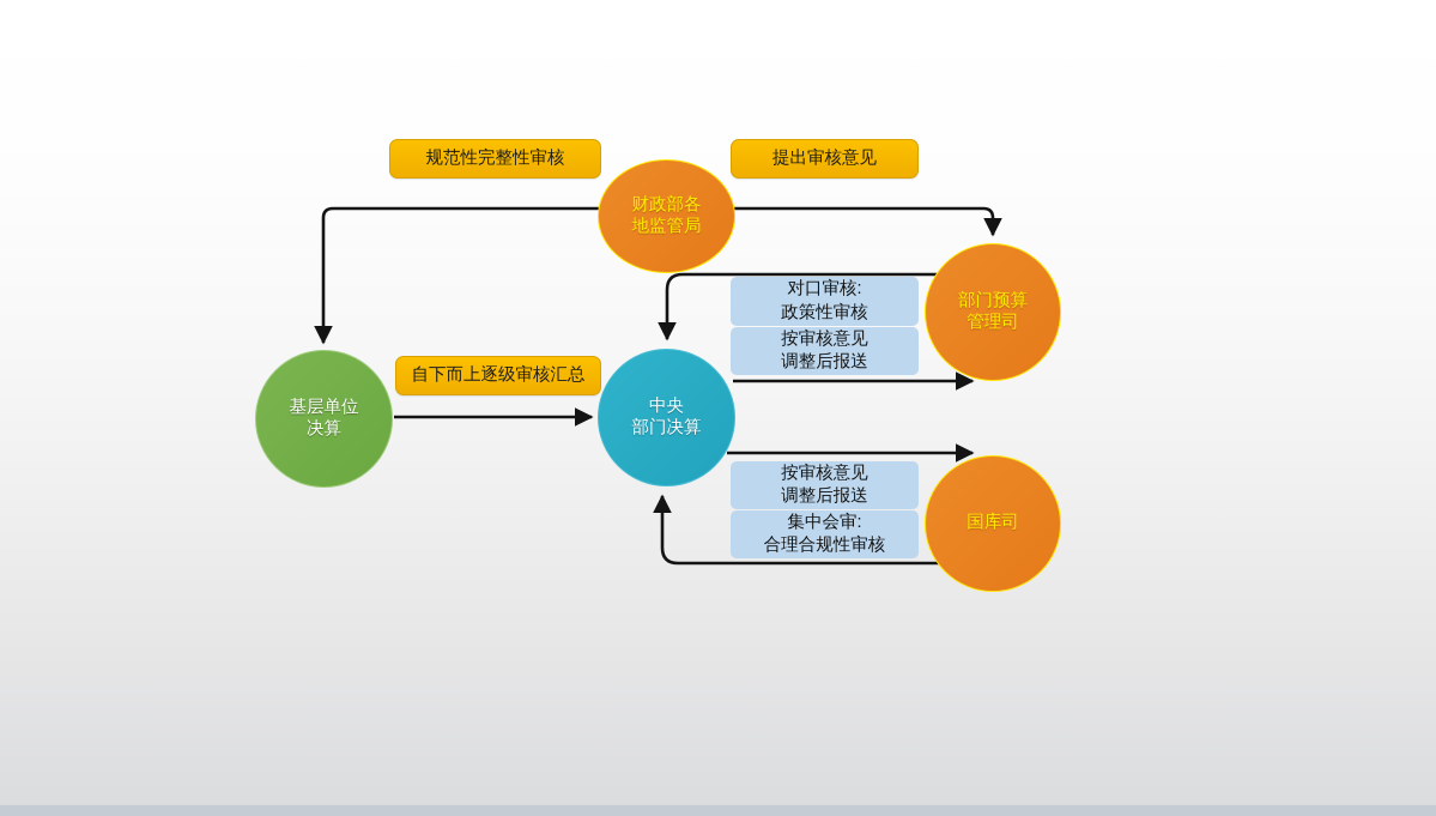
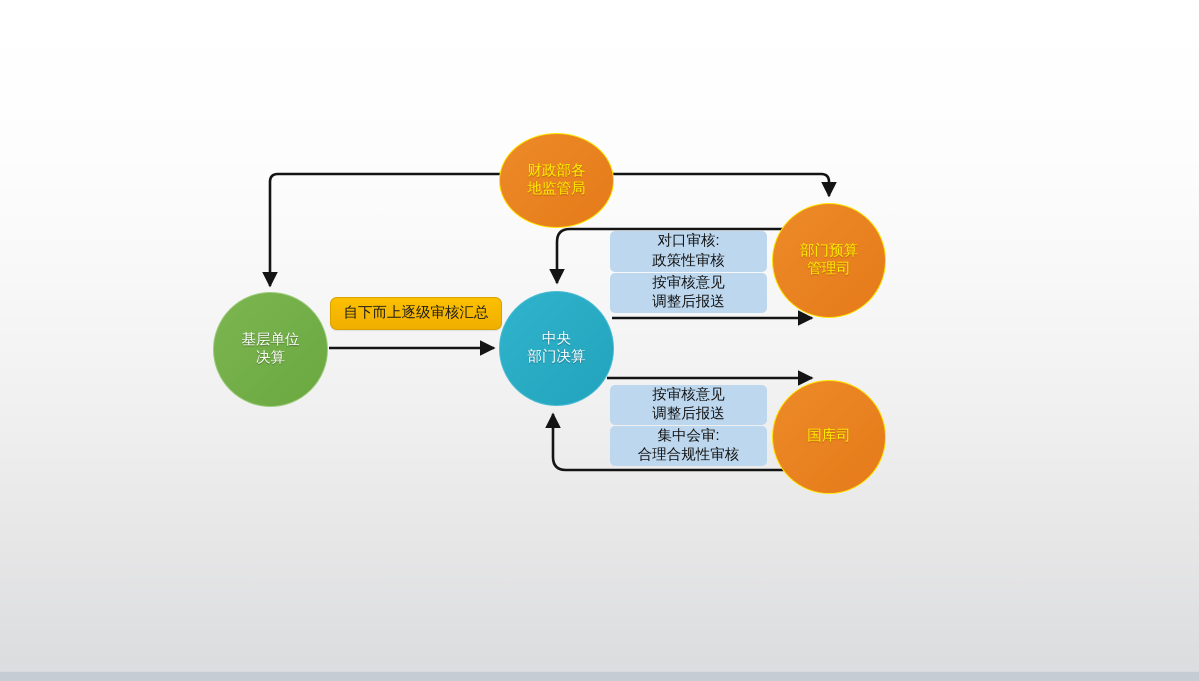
- 规范性完整性审核
- 提出审核意见
  自下而上逐级审核汇总
  对口审核:
  政策性审核
  按审核意见
  调整后报送
  按审核意见
  调整后报送
  集中会审:
  合理合规性审核
  基层单位
  决算
  中央
  部门决算
  财政部各
  地监管局
  部门预算
  管理司
  国库司
